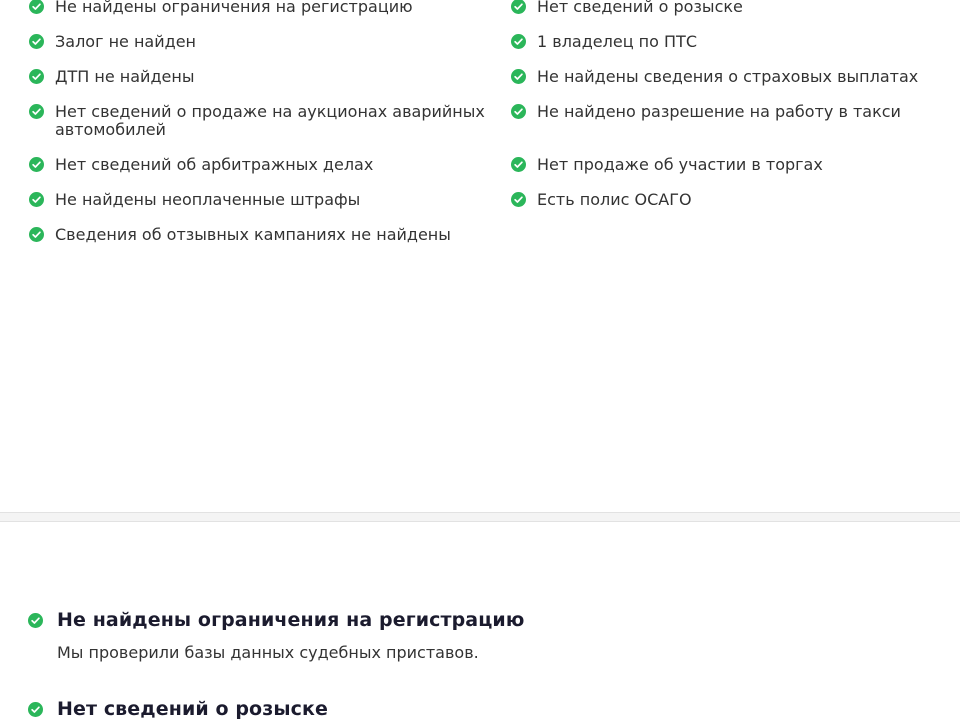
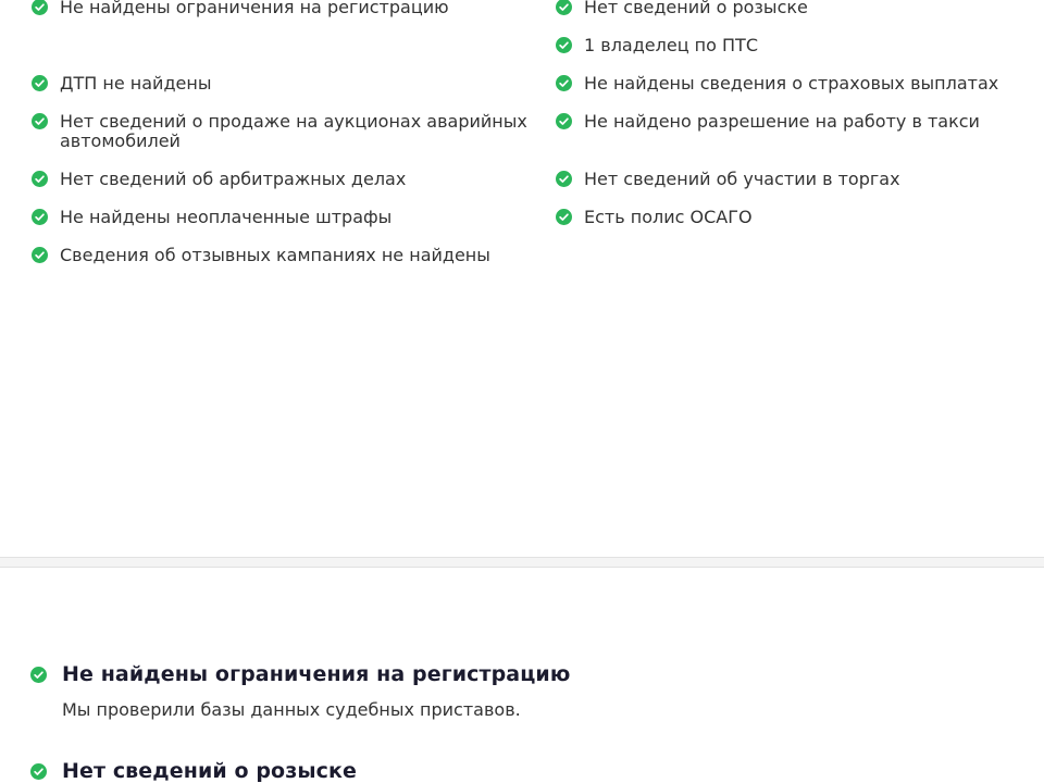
  Не найдены ограничения на регистрацию
- Залог не найден
  ДТП не найдены
  Нет сведений о продаже на аукционах аварийных автомобилей
  Нет сведений об арбитражных делах
  Не найдены неоплаченные штрафы
  Сведения об отзывных кампаниях не найдены
  Нет сведений о розыске
  1 владелец по ПТС
  Не найдены сведения о страховых выплатах
  Не найдено разрешение на работу в такси
- Нет продаже об участии в торгах
+ Нет сведений об участии в торгах
  Есть полис ОСАГО
  Не найдены ограничения на регистрацию
  Мы проверили базы данных судебных приставов.
  Нет сведений о розыске
